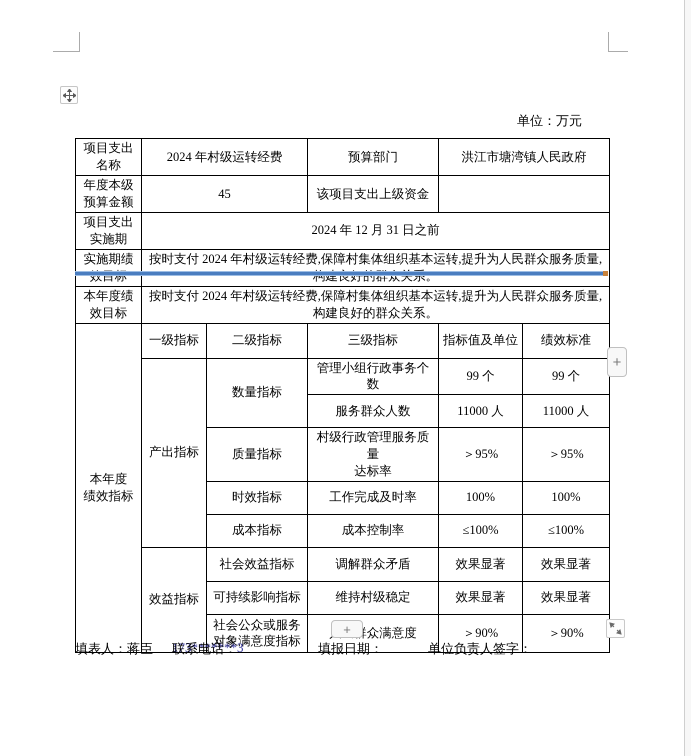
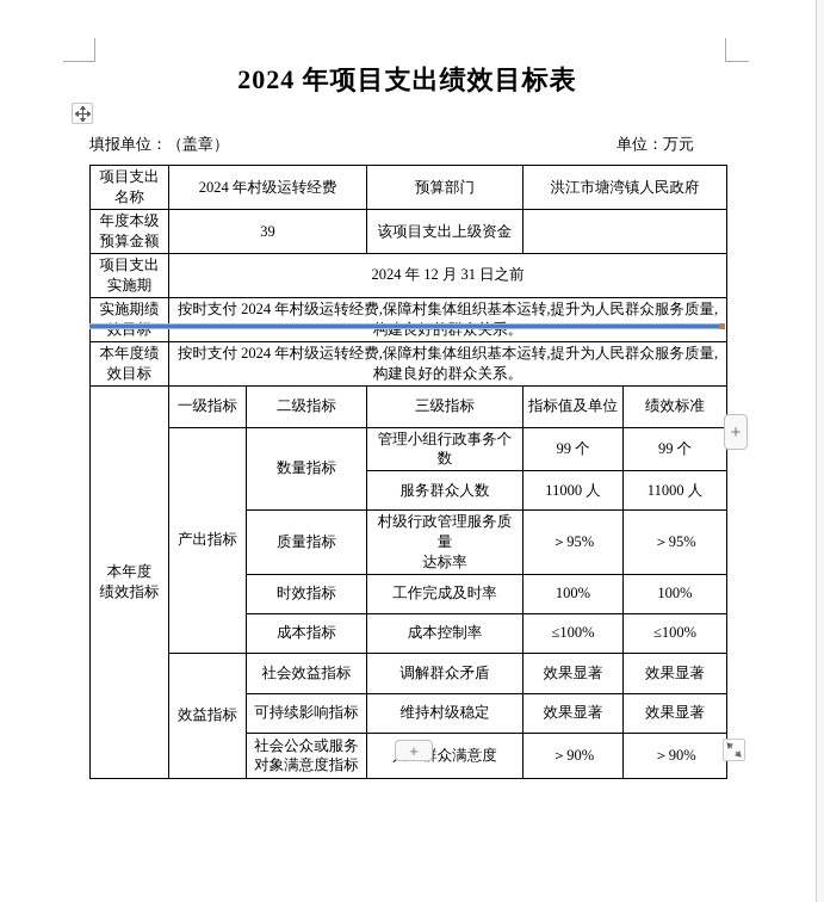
+ 2024 年项目支出绩效目标表
+ 填报单位：（盖章）
  单位：万元
  项目支出 名称	2024 年村级运转经费	预算部门	洪江市塘湾镇人民政府
- 年度本级 预算金额	45	该项目支出上级资金
+ 年度本级 预算金额	39	该项目支出上级资金
  项目支出 实施期	2024 年 12 月 31 日之前
  实施期绩	按时支付 2024 年村级运转经费,保障村集体组织基本运转,提升为人民群众服务质量,
  本年度绩 效目标	按时支付 2024 年村级运转经费,保障村集体组织基本运转,提升为人民群众服务质量,构建良好的群众关系。
  本年度 绩效指标	一级指标	二级指标	三级指标	指标值及单位	绩效标准
  产出指标	数量指标	管理小组行政事务个数	99 个	99 个
  服务群众人数	11000 人	11000 人
  质量指标	村级行政管理服务质量 达标率	＞95%	＞95%
  时效指标	工作完成及时率	100%	100%
  成本指标	成本控制率	≤100%	≤100%
  效益指标	社会效益指标	调解群众矛盾	效果显著	效果显著
  可持续影响指标	维持村级稳定	效果显著	效果显著
  社会公众或服务 对象满意度指标	众满意度	＞90%	＞90%
  +
  +
- 填表人：蒋臣
- 联系电话：
- 173*******3
- 填报日期：
- 单位负责人签字：
